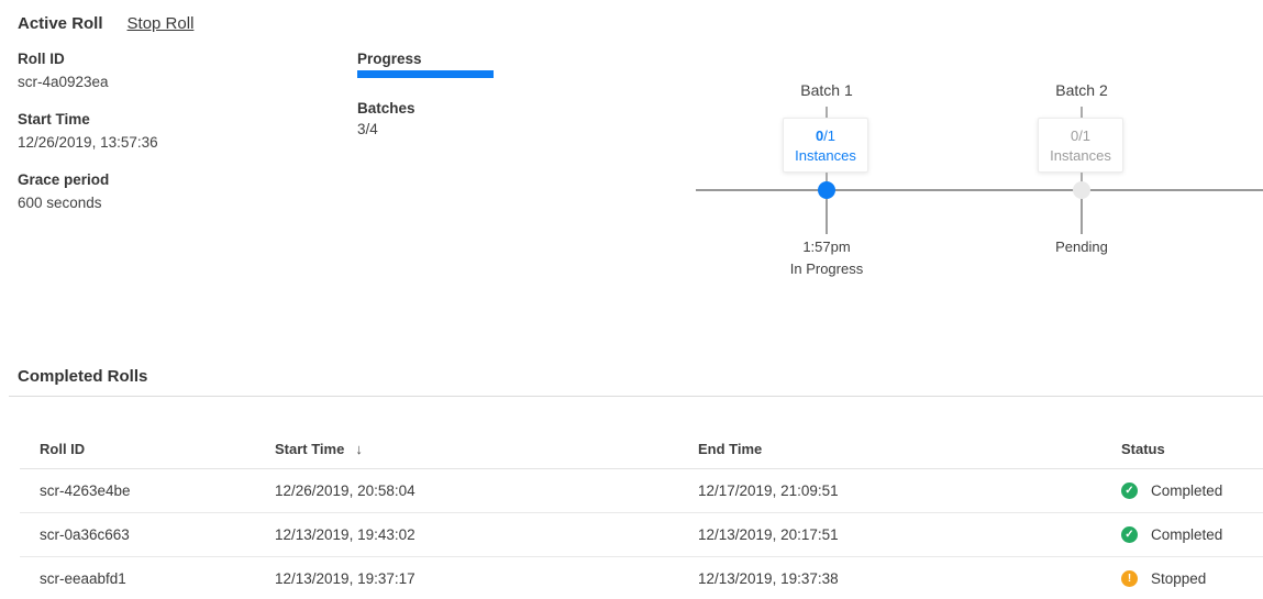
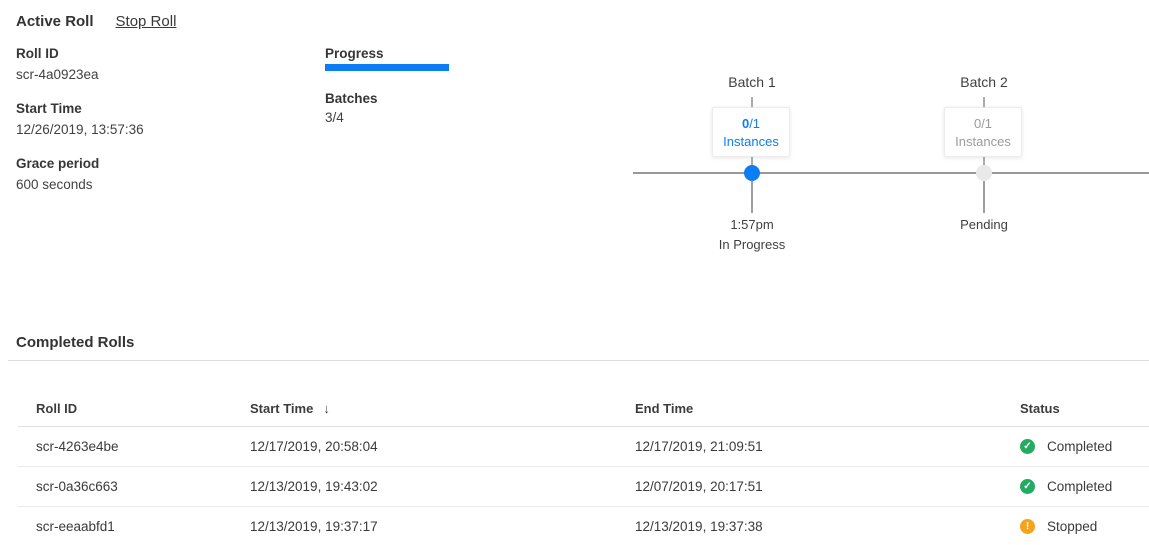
  Active Roll
  Stop Roll
  Roll ID
  scr-4a0923ea
  Start Time
  12/26/2019, 13:57:36
  Grace period
  600 seconds
  Progress
  Batches
  3/4
  Batch 1
  0/1
  Instances
  1:57pm
  In Progress
  Batch 2
  0/1
  Instances
  Pending
  Completed Rolls
  Roll ID
  Start Time ↓
  End Time
  Status
  scr-4263e4be
- 12/26/2019, 20:58:04
+ 12/17/2019, 20:58:04
  12/17/2019, 21:09:51
  ✓
  Completed
  scr-0a36c663
  12/13/2019, 19:43:02
- 12/13/2019, 20:17:51
+ 12/07/2019, 20:17:51
  ✓
  Completed
  scr-eeaabfd1
  12/13/2019, 19:37:17
  12/13/2019, 19:37:38
  !
  Stopped
